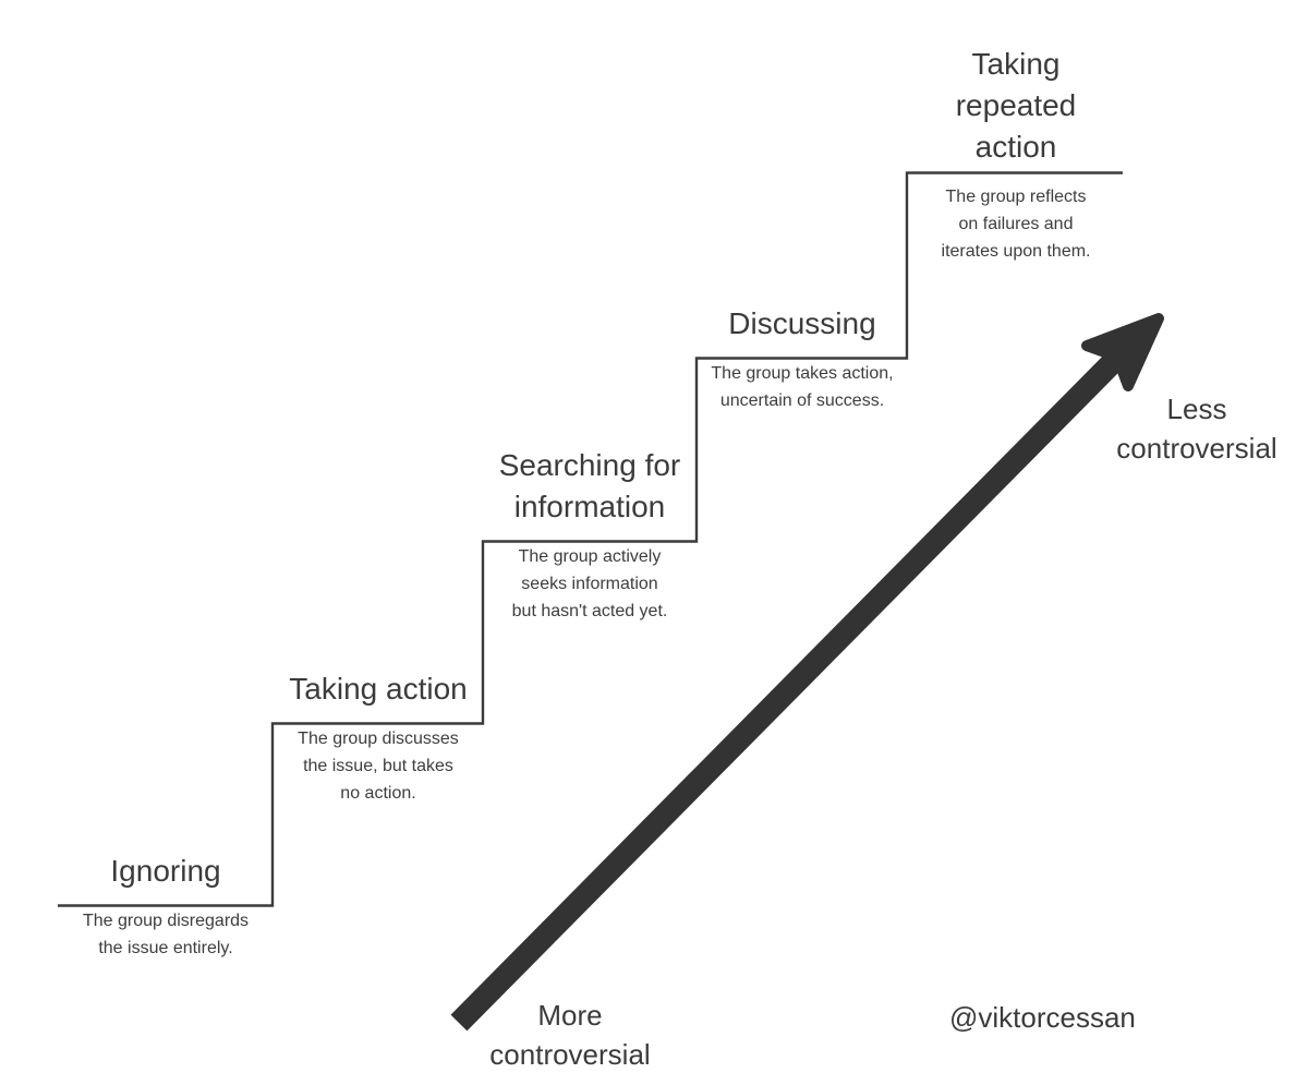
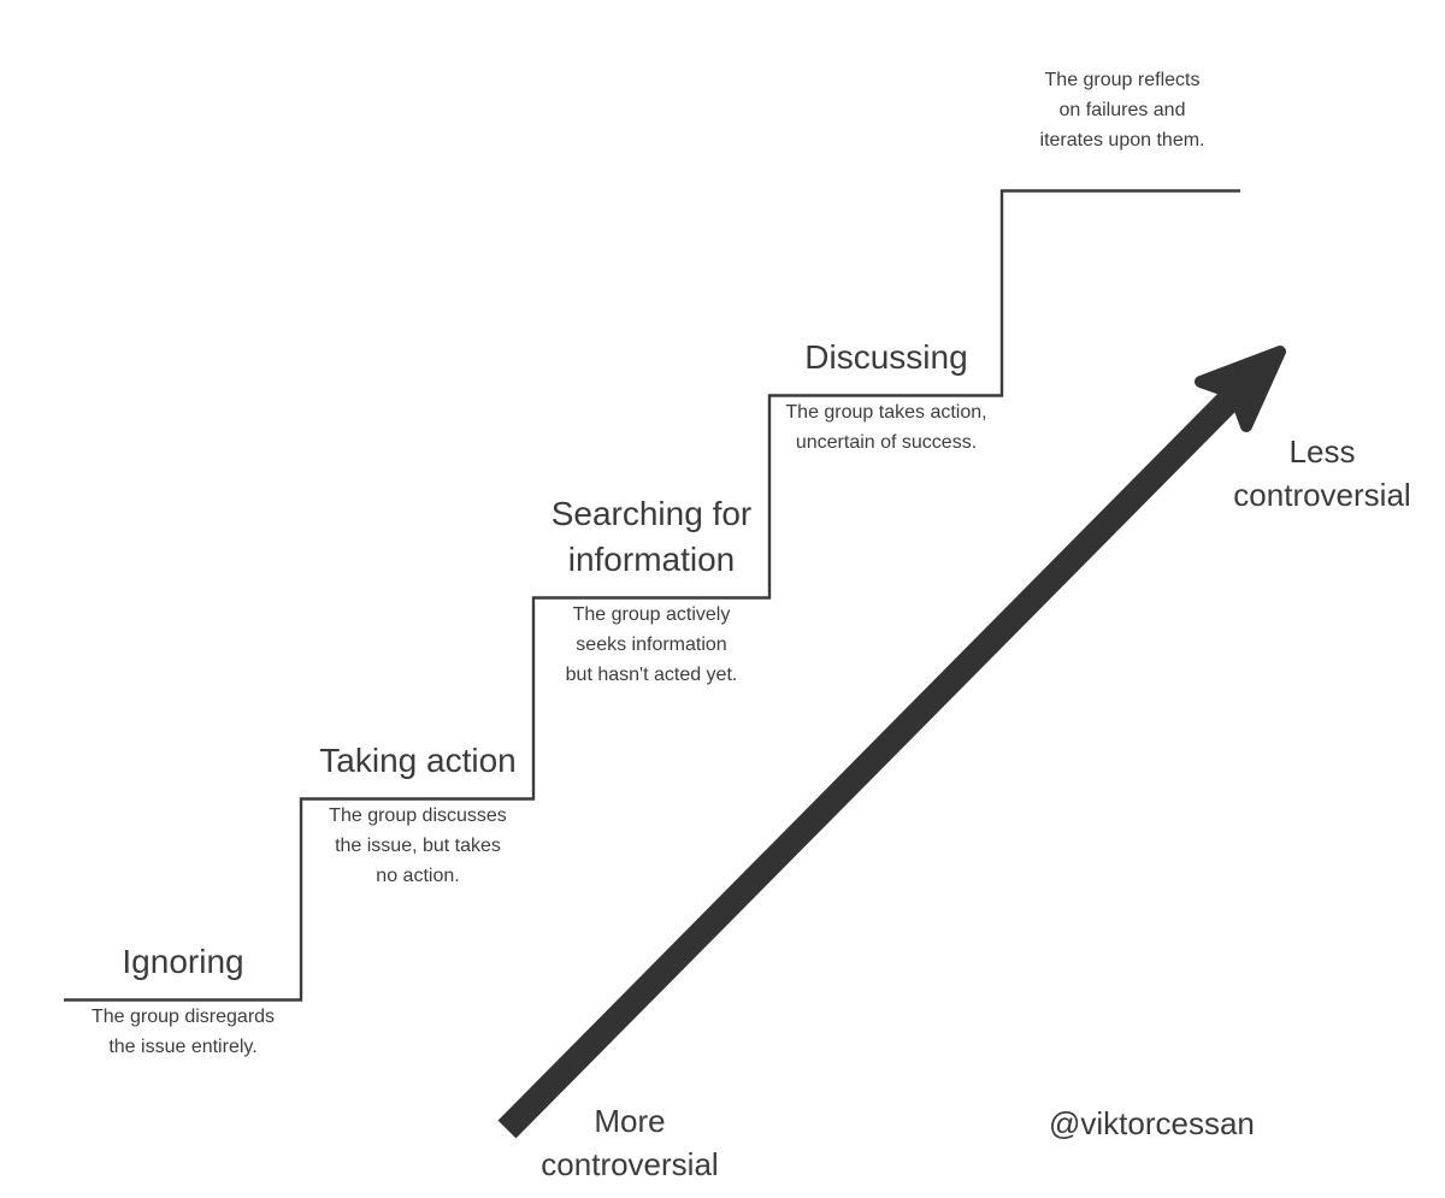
  Ignoring
  The group disregards
  the issue entirely.
  Taking action
  The group discusses
  the issue, but takes
  no action.
  Searching for
  information
  The group actively
  seeks information
  but hasn't acted yet.
  Discussing
  The group takes action,
  uncertain of success.
- Taking
- repeated
- action
  The group reflects
  on failures and
  iterates upon them.
  More
  controversial
  Less
  controversial
  @viktorcessan
